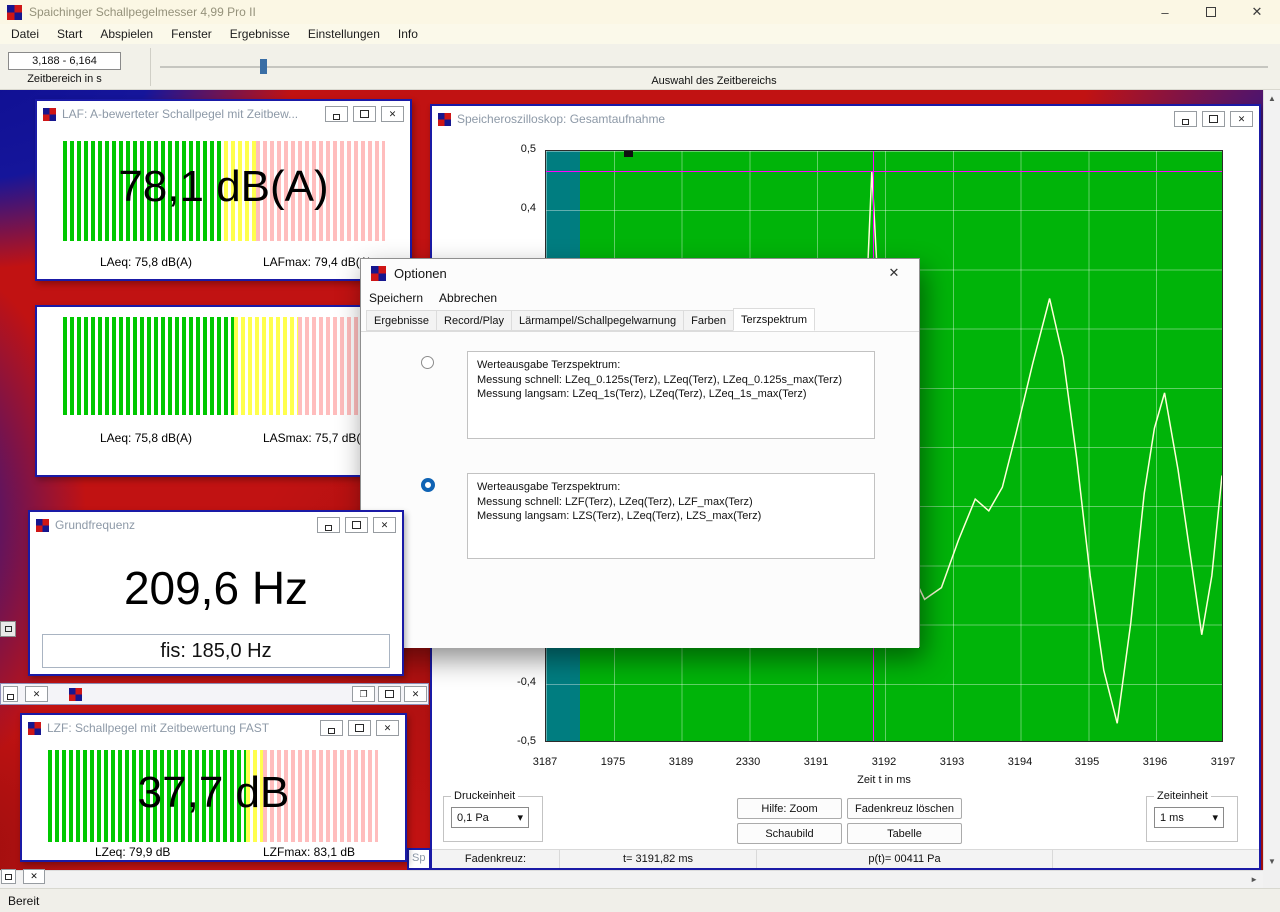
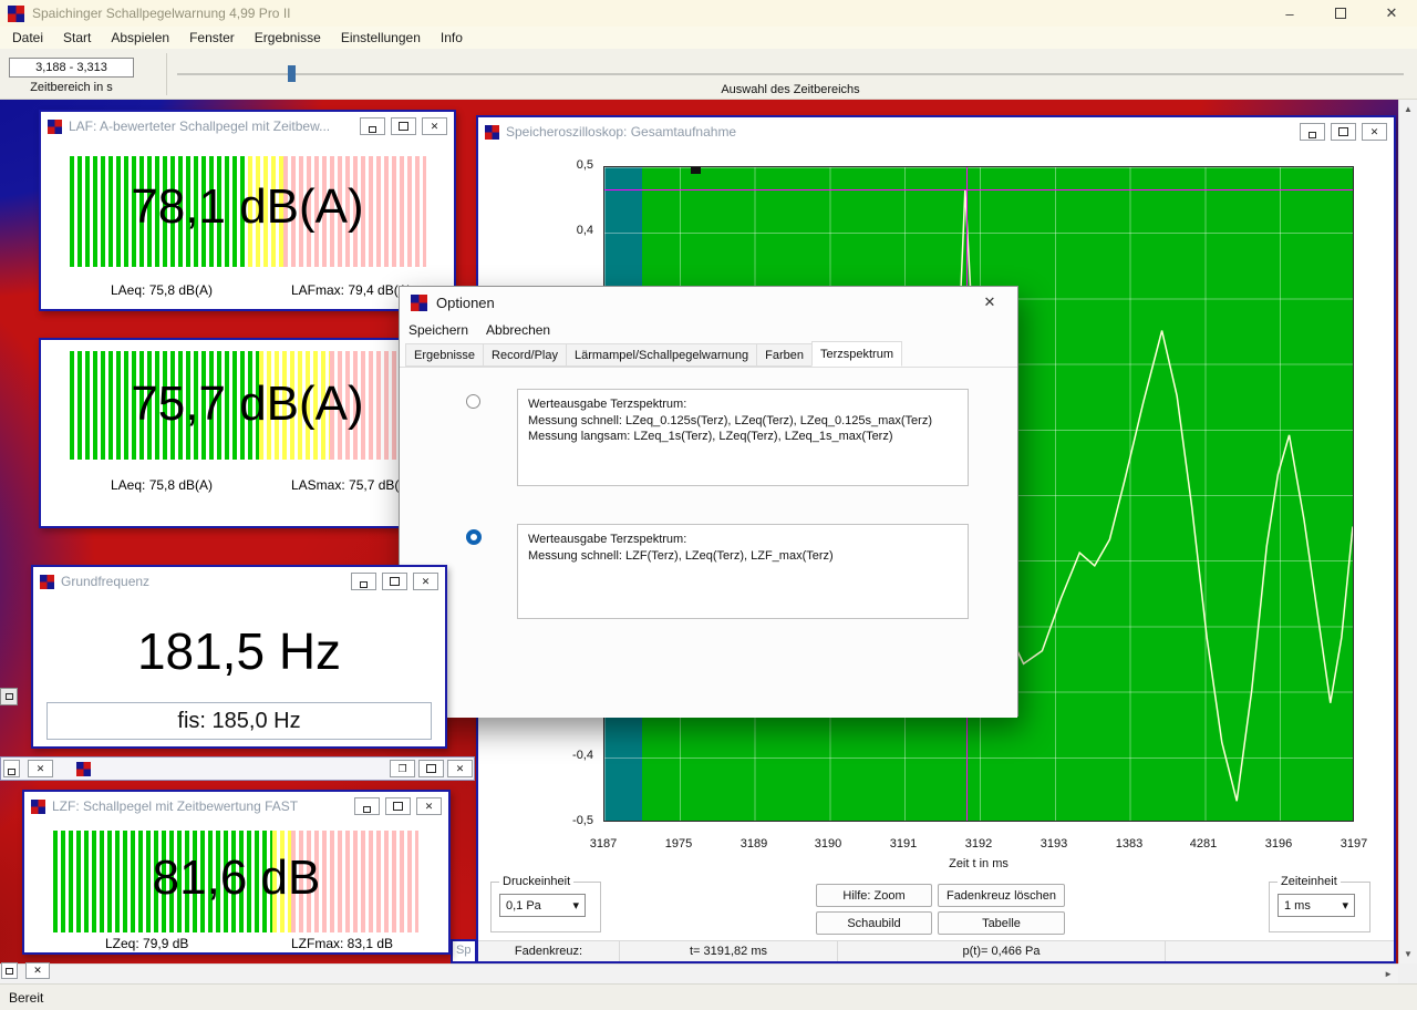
- Spaichinger Schallpegelmesser 4,99 Pro II
+ Spaichinger Schallpegelwarnung 4,99 Pro II
  –
  ✕
  Datei
  Start
  Abspielen
  Fenster
  Ergebnisse
  Einstellungen
  Info
- 3,188 - 6,164
+ 3,188 - 3,313
  Zeitbereich in s
  Auswahl des Zeitbereichs
  Speicheroszilloskop: Gesamtaufnahme
  ✕
  0,5
  0,4
  -0,4
  -0,5
  3187
  1975
  3189
- 2330
+ 3190
  3191
  3192
  3193
- 3194
+ 1383
- 3195
+ 4281
  3196
  3197
  Zeit t in ms
  Druckeinheit
  0,1 Pa
  ▾
  Hilfe: Zoom
  Fadenkreuz löschen
  Schaubild
  Tabelle
  Zeiteinheit
  1 ms
  ▾
  Fadenkreuz:
  t= 3191,82 ms
- p(t)= 00411 Pa
+ p(t)= 0,466 Pa
  LAF: A-bewerteter Schallpegel mit Zeitbew...
  ✕
  78,1 dB(A)
  LAeq: 75,8 dB(A)
  LAFmax: 79,4 dB(
+ 75,7 dB(A)
  LAeq: 75,8 dB(A)
  LASmax: 75,7 dB(
  ✕
  ❐
  ✕
  LZF: Schallpegel mit Zeitbewertung FAST
  ✕
- 37,7 dB
+ 81,6 dB
  LZeq: 79,9 dB
  LZFmax: 83,1 dB
  Sp
  Optionen
  ✕
  Speichern
  Abbrechen
  Ergebnisse
  Record/Play
  Lärmampel/Schallpegelwarnung
  Farben
  Terzspektrum
  Werteausgabe Terzspektrum:
  Messung schnell: LZeq_0.125s(Terz), LZeq(Terz), LZeq_0.125s_max(Terz)
  Messung langsam: LZeq_1s(Terz), LZeq(Terz), LZeq_1s_max(Terz)
  Werteausgabe Terzspektrum:
  Messung schnell: LZF(Terz), LZeq(Terz), LZF_max(Terz)
- Messung langsam: LZS(Terz), LZeq(Terz), LZS_max(Terz)
  Grundfrequenz
  ✕
- 209,6 Hz
+ 181,5 Hz
  fis: 185,0 Hz
  ▲
  ▼
  ►
  ✕
  Bereit
